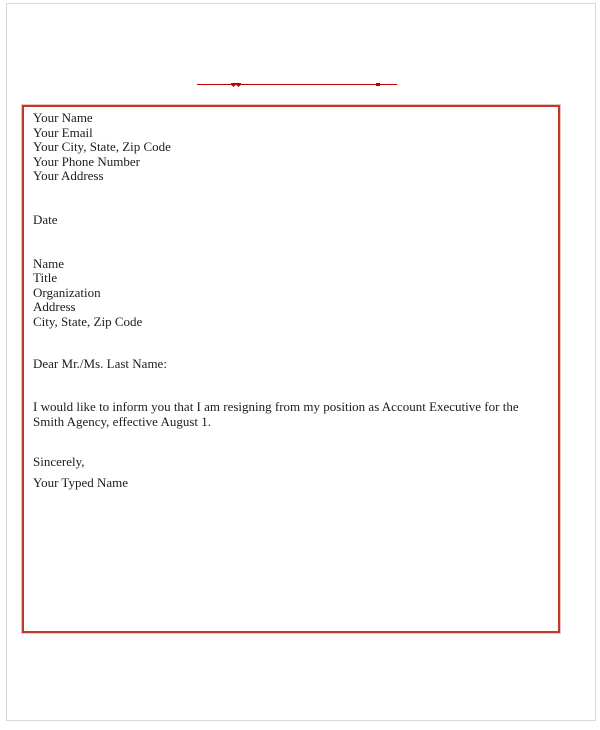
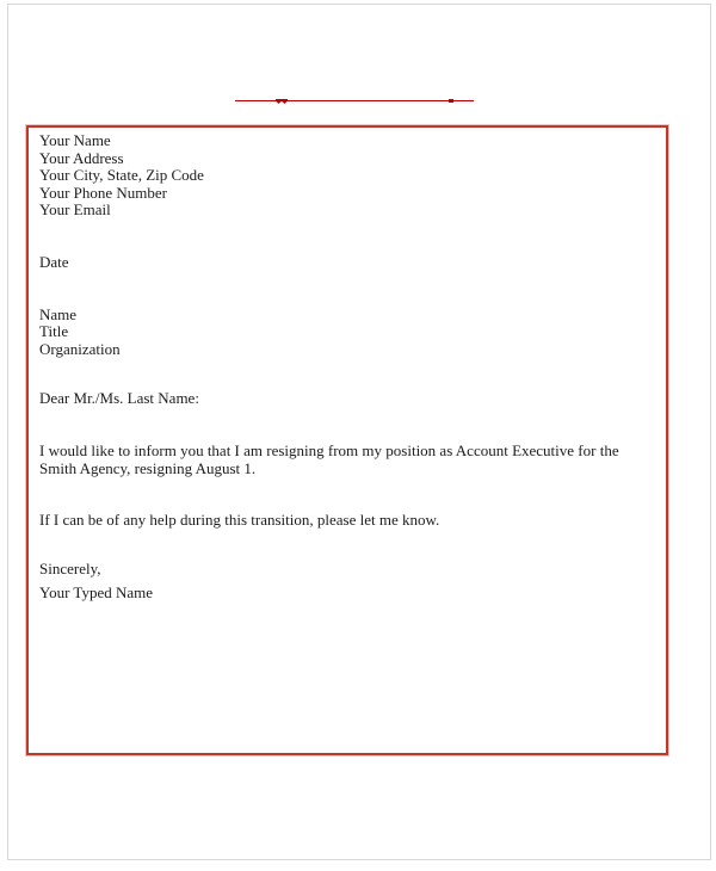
  Your Name
- Your Email
+ Your Address
  Your City, State, Zip Code
  Your Phone Number
- Your Address
+ Your Email
  Date
  Name
  Title
  Organization
- Address
- City, State, Zip Code
  Dear Mr./Ms. Last Name:
- I would like to inform you that I am resigning from my position as Account Executive for the Smith Agency, effective August 1.
+ I would like to inform you that I am resigning from my position as Account Executive for the Smith Agency, resigning August 1.
+ If I can be of any help during this transition, please let me know.
  Sincerely,
  Your Typed Name
